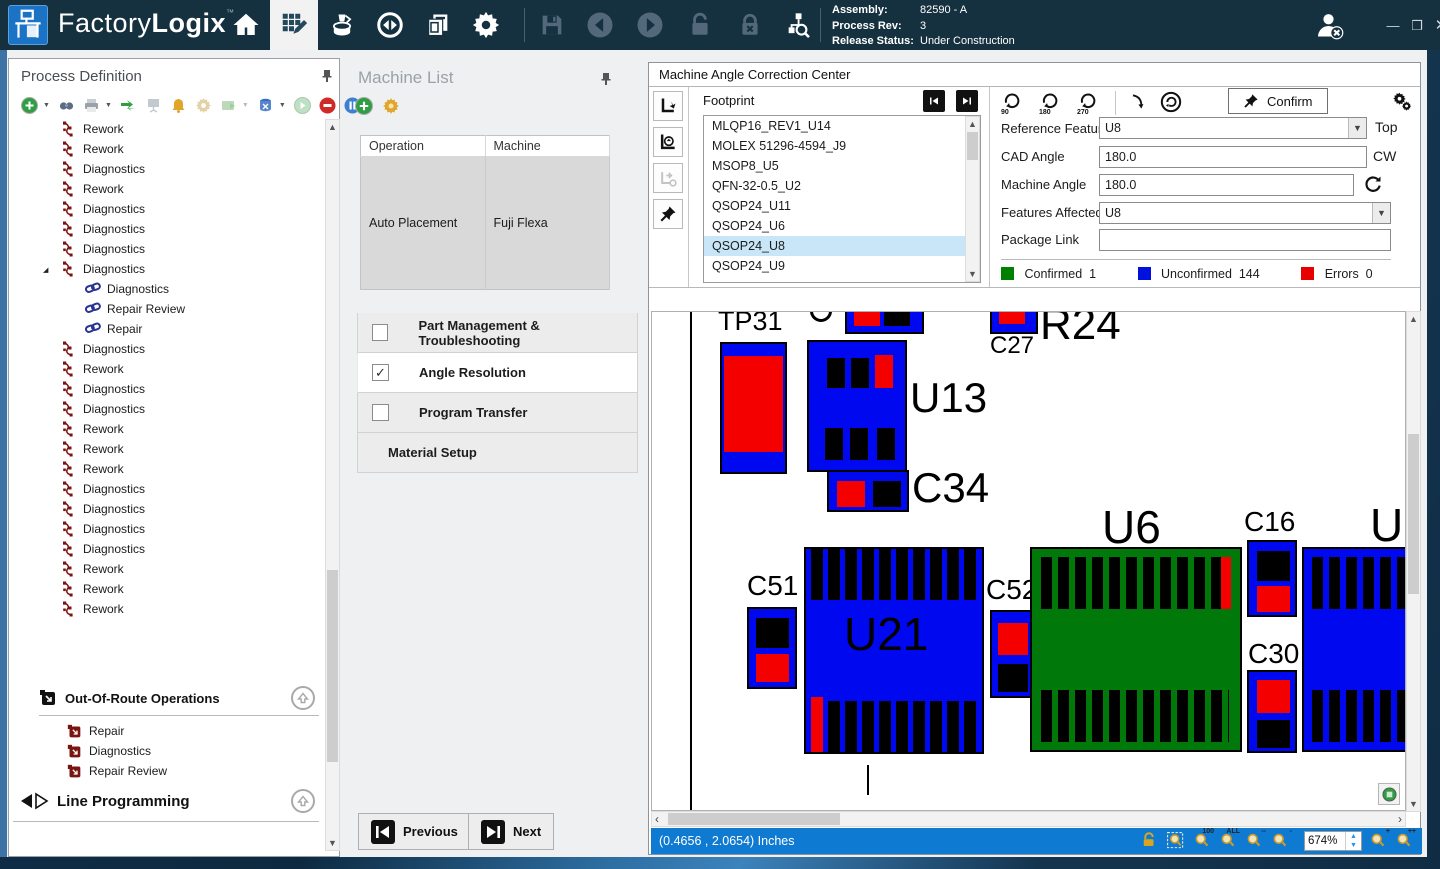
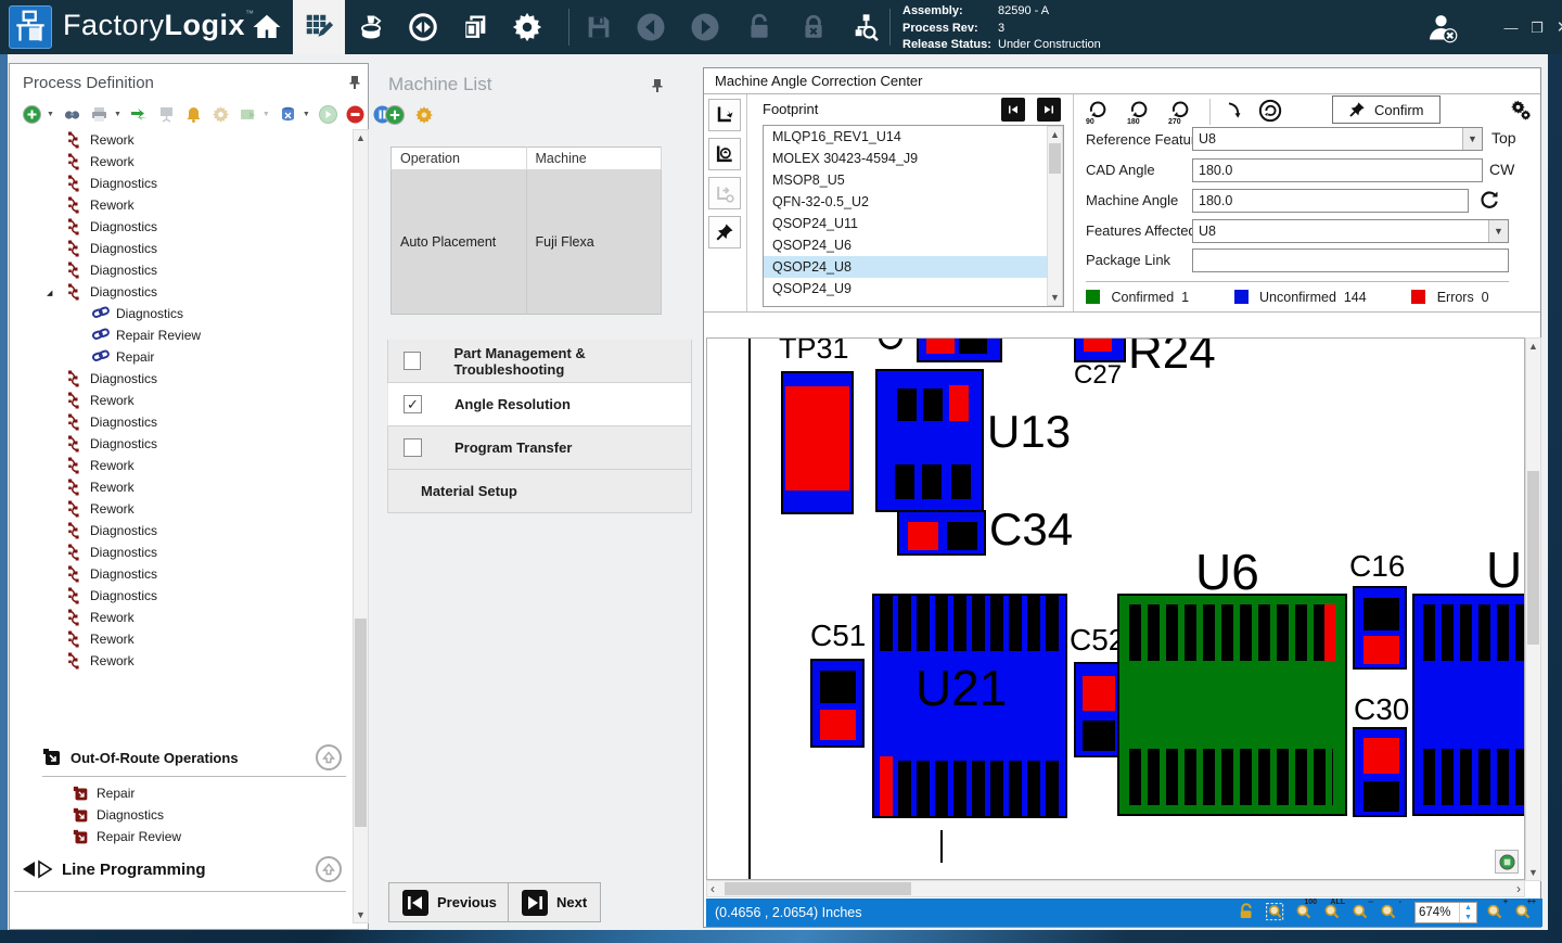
  FactoryLogix™
  Assembly: 82590 - A
  Process Rev: 3
  Release Status: Under Construction
  —
  ❒
  Process Definition
  Rework
  Rework
  Diagnostics
  Rework
  Diagnostics
  Diagnostics
  Diagnostics
  Diagnostics
  Diagnostics
  Repair Review
  Repair
  Diagnostics
  Rework
  Diagnostics
  Diagnostics
  Rework
  Rework
  Rework
  Diagnostics
  Diagnostics
  Diagnostics
  Diagnostics
  Rework
  Rework
  Rework
  Out-Of-Route Operations
  Repair
  Diagnostics
  Repair Review
  Line Programming
  ▲
  ▼
  Machine List
  Operation	Machine
  Auto Placement	Fuji Flexa
  Part Management & Troubleshooting
  ✓
  Angle Resolution
  Program Transfer
  Material Setup
  Previous
  Next
  Machine Angle Correction Center
  Footprint
  MLQP16_REV1_U14
- MOLEX 51296-4594_J9
+ MOLEX 30423-4594_J9
  MSOP8_U5
  QFN-32-0.5_U2
  QSOP24_U11
  QSOP24_U6
  QSOP24_U8
  QSOP24_U9
  ▲
  ▼
  Confirm
  Reference Featu
  U8
  ▼
  Top
  CAD Angle
  180.0
  CW
  Machine Angle
  180.0
  Features Affecte
  U8
  ▼
  Package Link
  Confirmed 1 Unconfirmed 144 Errors 0
  TP31
  U13
  C34
  C27
  R24
  C51
  U21
  U6
  C16
  C30
  U
  ▲
  ▼
  ‹
  ›
  (0.4656 , 2.0654) Inches
  674%
